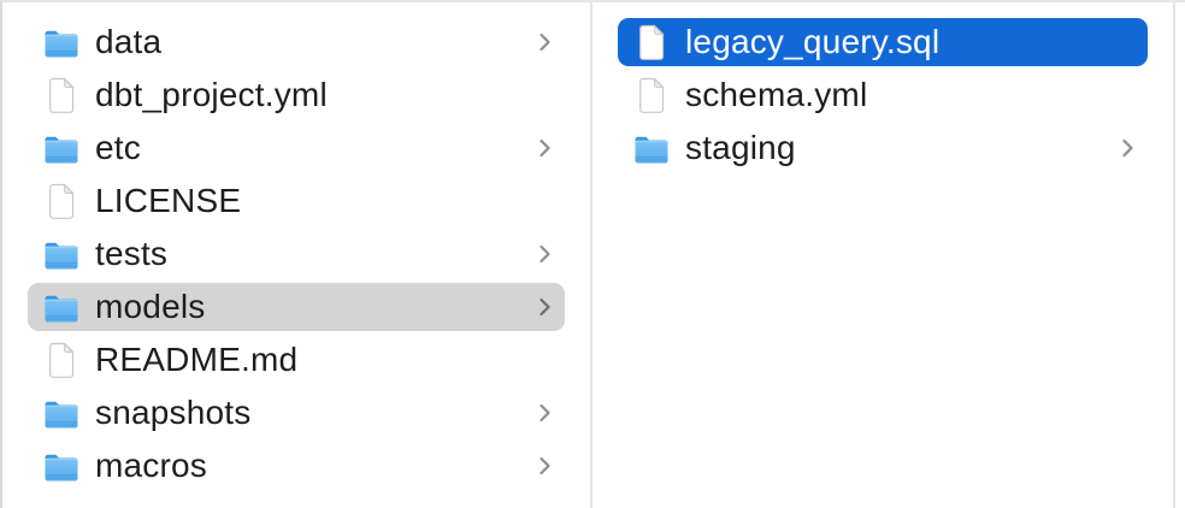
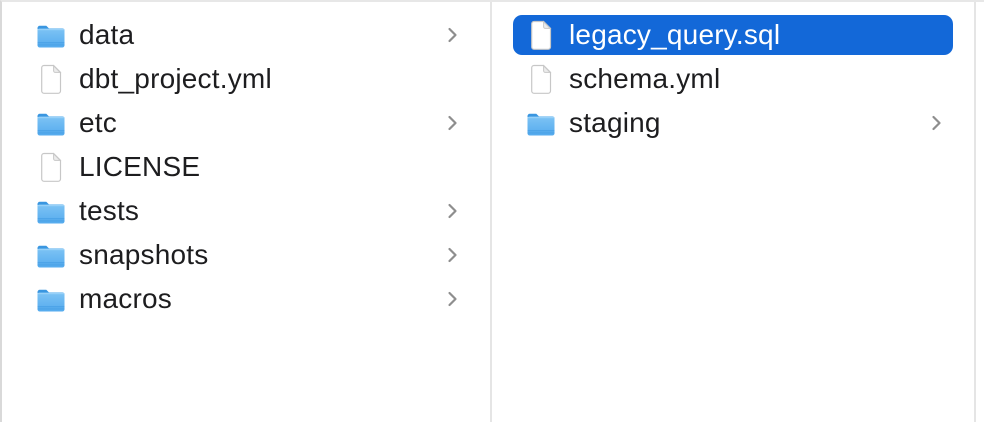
  data
  dbt_project.yml
  etc
  LICENSE
  tests
- models
- README.md
  snapshots
  macros
  legacy_query.sql
  schema.yml
  staging
